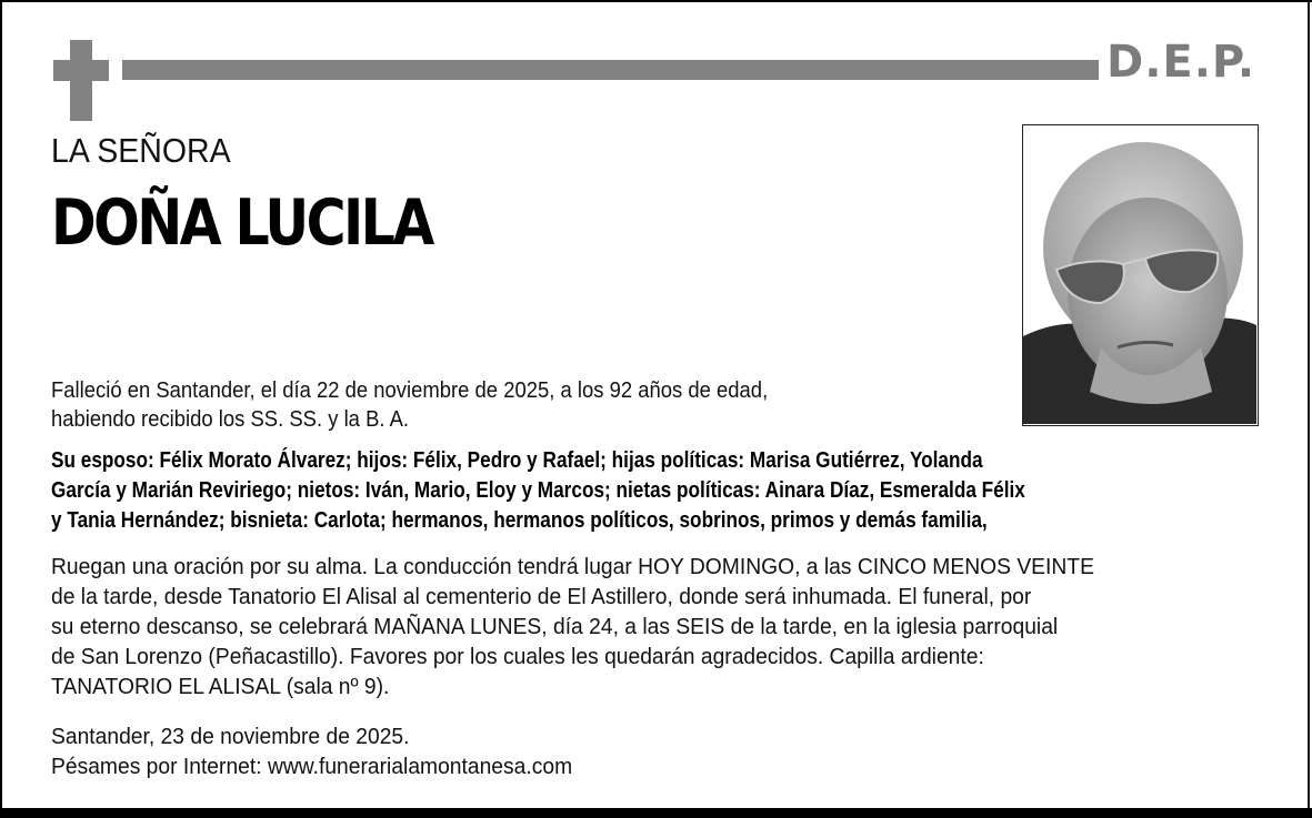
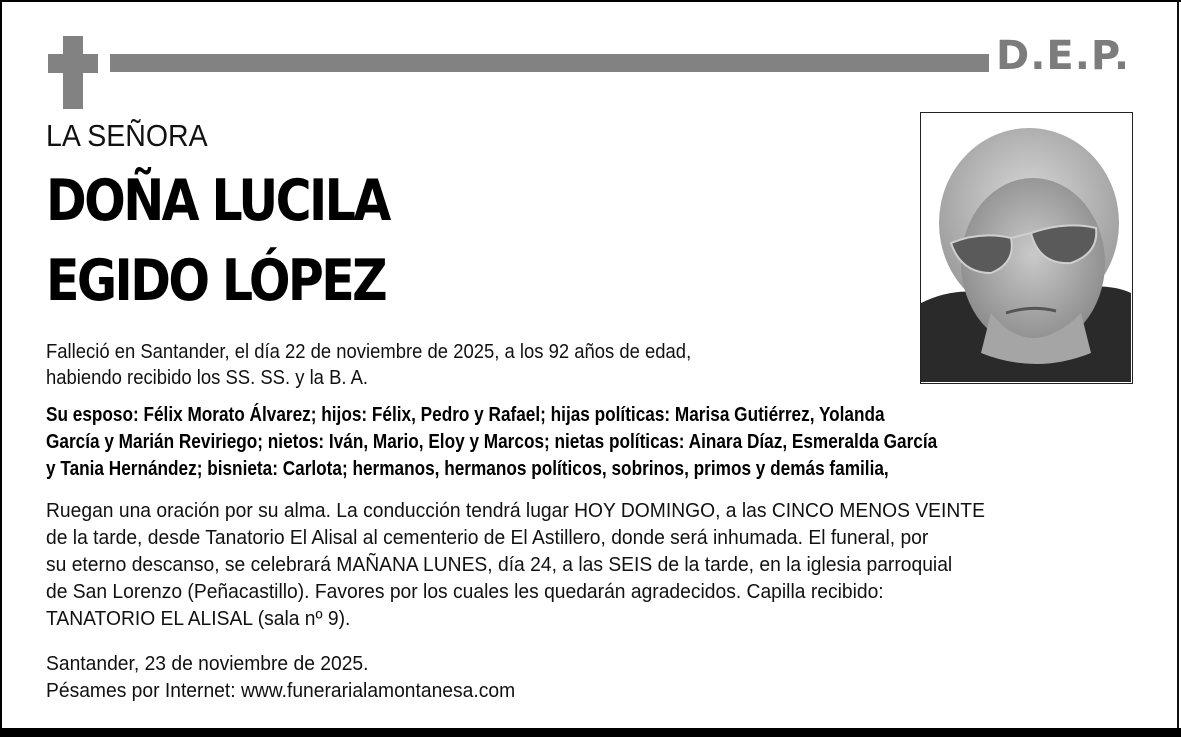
  D.E.P.
  LA SEÑORA
  DOÑA LUCILA
+ EGIDO LÓPEZ
  Falleció en Santander, el día 22 de noviembre de 2025, a los 92 años de edad,
  habiendo recibido los SS. SS. y la B. A.
  Su esposo: Félix Morato Álvarez; hijos: Félix, Pedro y Rafael; hijas políticas: Marisa Gutiérrez, Yolanda
- García y Marián Reviriego; nietos: Iván, Mario, Eloy y Marcos; nietas políticas: Ainara Díaz, Esmeralda Félix
+ García y Marián Reviriego; nietos: Iván, Mario, Eloy y Marcos; nietas políticas: Ainara Díaz, Esmeralda García
  y Tania Hernández; bisnieta: Carlota; hermanos, hermanos políticos, sobrinos, primos y demás familia,
  Ruegan una oración por su alma. La conducción tendrá lugar HOY DOMINGO, a las CINCO MENOS VEINTE
  de la tarde, desde Tanatorio El Alisal al cementerio de El Astillero, donde será inhumada. El funeral, por
  su eterno descanso, se celebrará MAÑANA LUNES, día 24, a las SEIS de la tarde, en la iglesia parroquial
- de San Lorenzo (Peñacastillo). Favores por los cuales les quedarán agradecidos. Capilla ardiente:
+ de San Lorenzo (Peñacastillo). Favores por los cuales les quedarán agradecidos. Capilla recibido:
  TANATORIO EL ALISAL (sala nº 9).
  Santander, 23 de noviembre de 2025.
  Pésames por Internet: www.funerarialamontanesa.com
